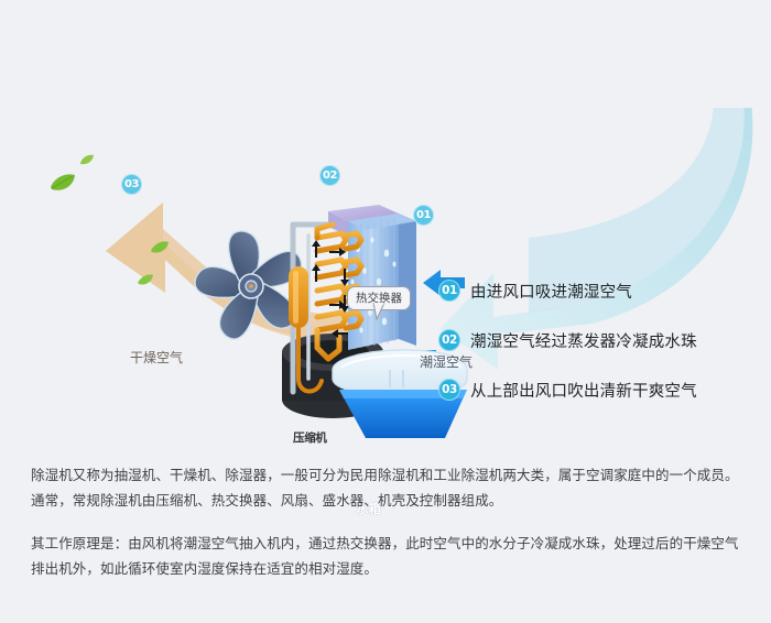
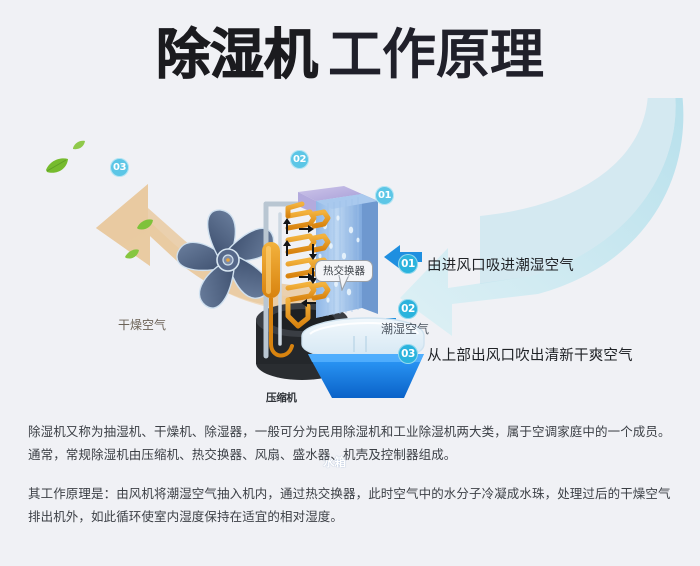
+ 除湿机 工作原理
  热交换器
  03
  02
  01
  干燥空气
  潮湿空气
  压缩机
  水箱
  01
  由进风口吸进潮湿空气
  02
- 潮湿空气经过蒸发器冷凝成水珠
  03
  从上部出风口吹出清新干爽空气
  除湿机又称为抽湿机、干燥机、除湿器，一般可分为民用除湿机和工业除湿机两大类，属于空调家庭中的一个成员。
  通常，常规除湿机由压缩机、热交换器、风扇、盛水器、机壳及控制器组成。
  其工作原理是：由风机将潮湿空气抽入机内，通过热交换器，此时空气中的水分子冷凝成水珠，处理过后的干燥空气
  排出机外，如此循环使室内湿度保持在适宜的相对湿度。
